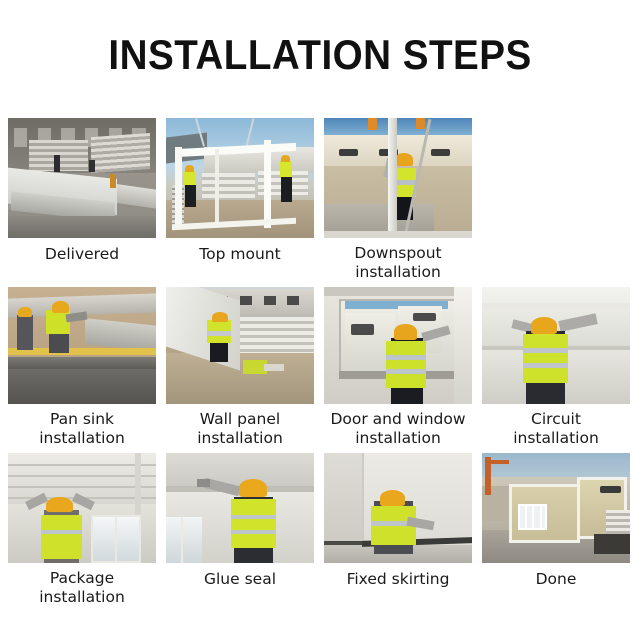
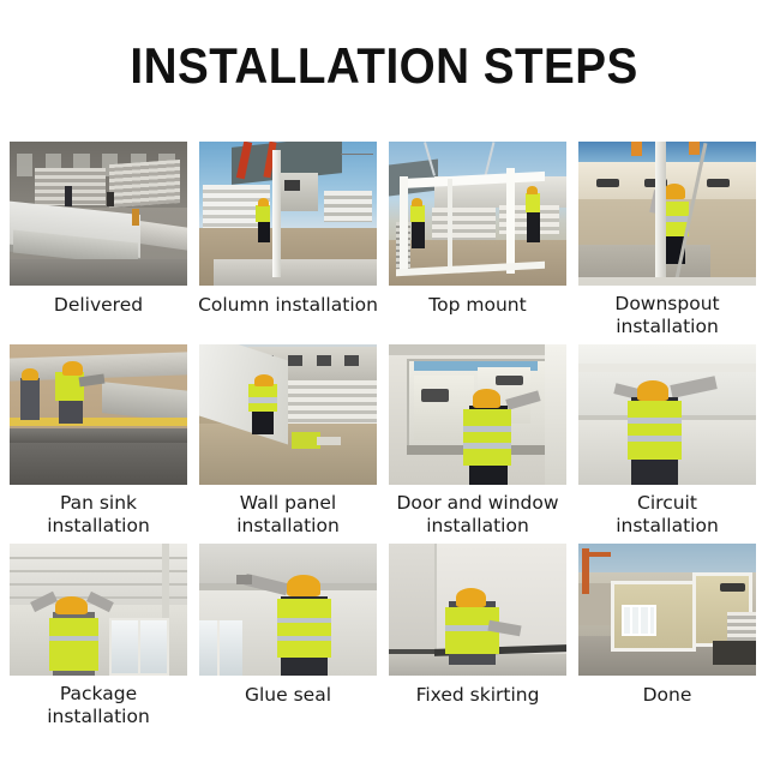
  INSTALLATION STEPS
  Delivered
+ Column installation
  Top mount
  Downspout
  installation
  Pan sink
  installation
  Wall panel
  installation
  Door and window
  installation
  Circuit
  installation
  Package
  installation
  Glue seal
  Fixed skirting
  Done
